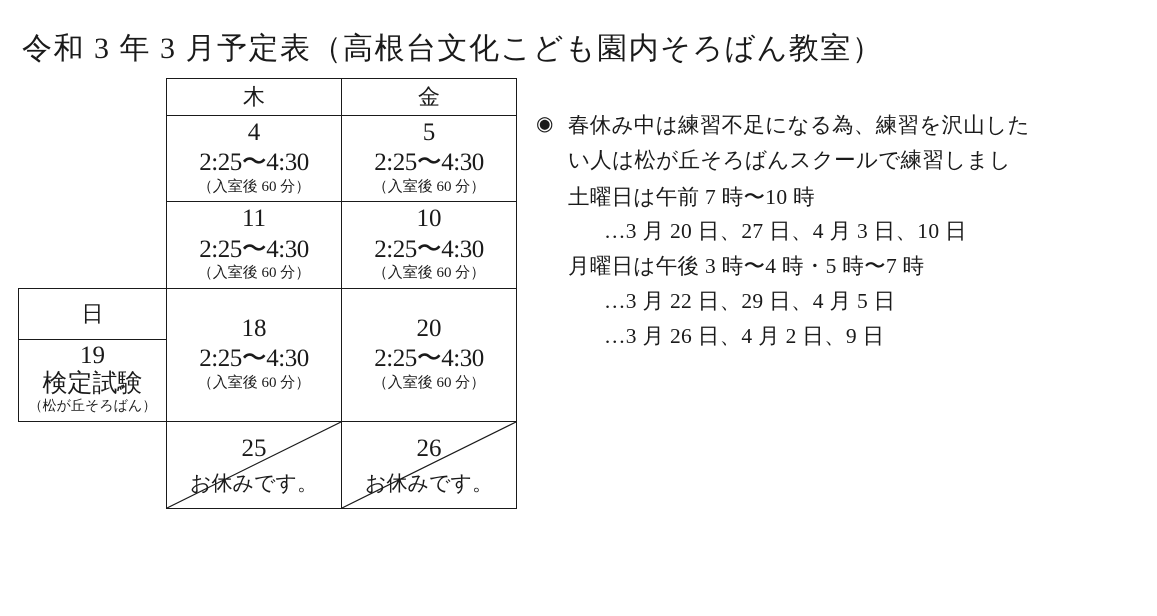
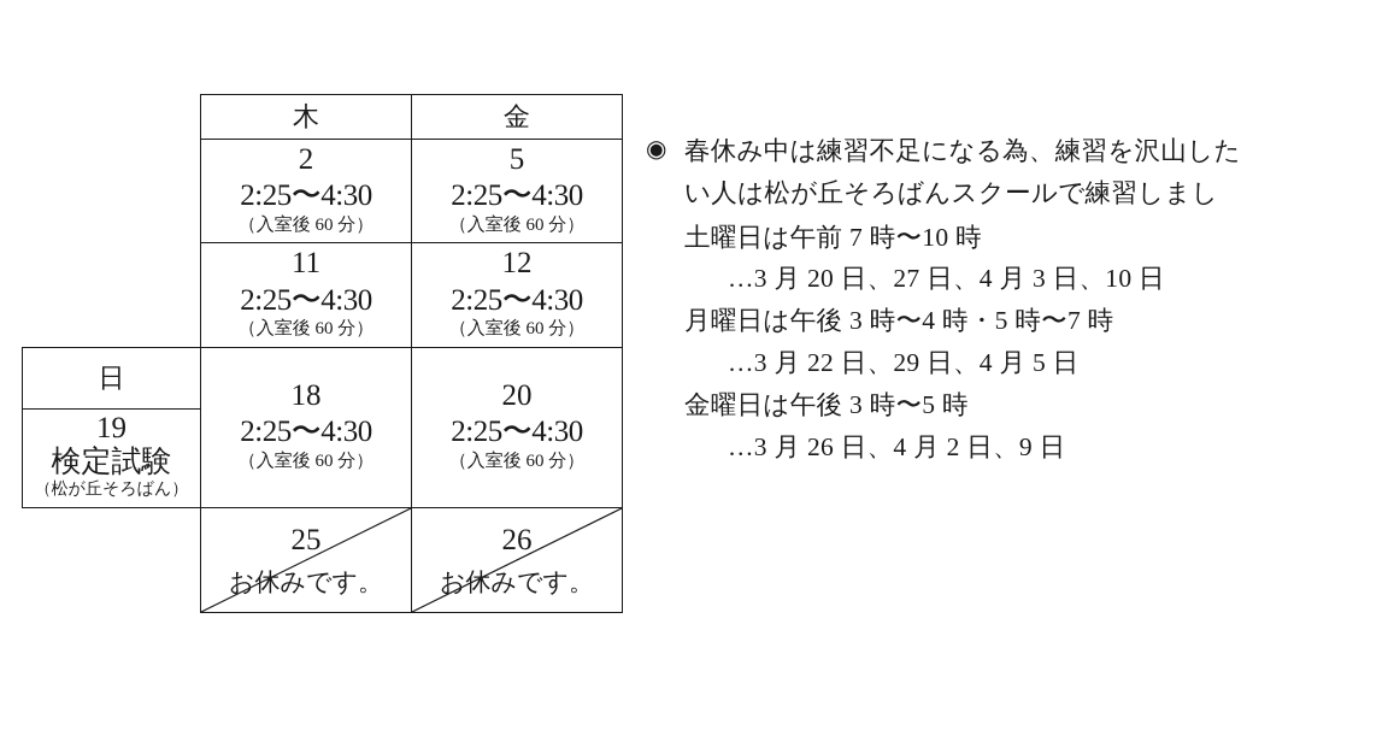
- 令和 3 年 3 月予定表（高根台文化こども園内そろばん教室）
  	木	金
- 	4 2:25〜4:30 （入室後 60 分）	5 2:25〜4:30 （入室後 60 分）
+ 	2 2:25〜4:30 （入室後 60 分）	5 2:25〜4:30 （入室後 60 分）
- 	11 2:25〜4:30 （入室後 60 分）	10 2:25〜4:30 （入室後 60 分）
+ 	11 2:25〜4:30 （入室後 60 分）	12 2:25〜4:30 （入室後 60 分）
  日	18 2:25〜4:30 （入室後 60 分）	20 2:25〜4:30 （入室後 60 分）
  19 検定試験 （松が丘そろばん）
  	25 お休みです。	26 お休みです。
  ◉
  春休み中は練習不足になる為、練習を沢山した
  い人は松が丘そろばんスクールで練習しまし
  土曜日は午前 7 時〜10 時
  …3 月 20 日、27 日、4 月 3 日、10 日
  月曜日は午後 3 時〜4 時・5 時〜7 時
  …3 月 22 日、29 日、4 月 5 日
+ 金曜日は午後 3 時〜5 時
  …3 月 26 日、4 月 2 日、9 日
